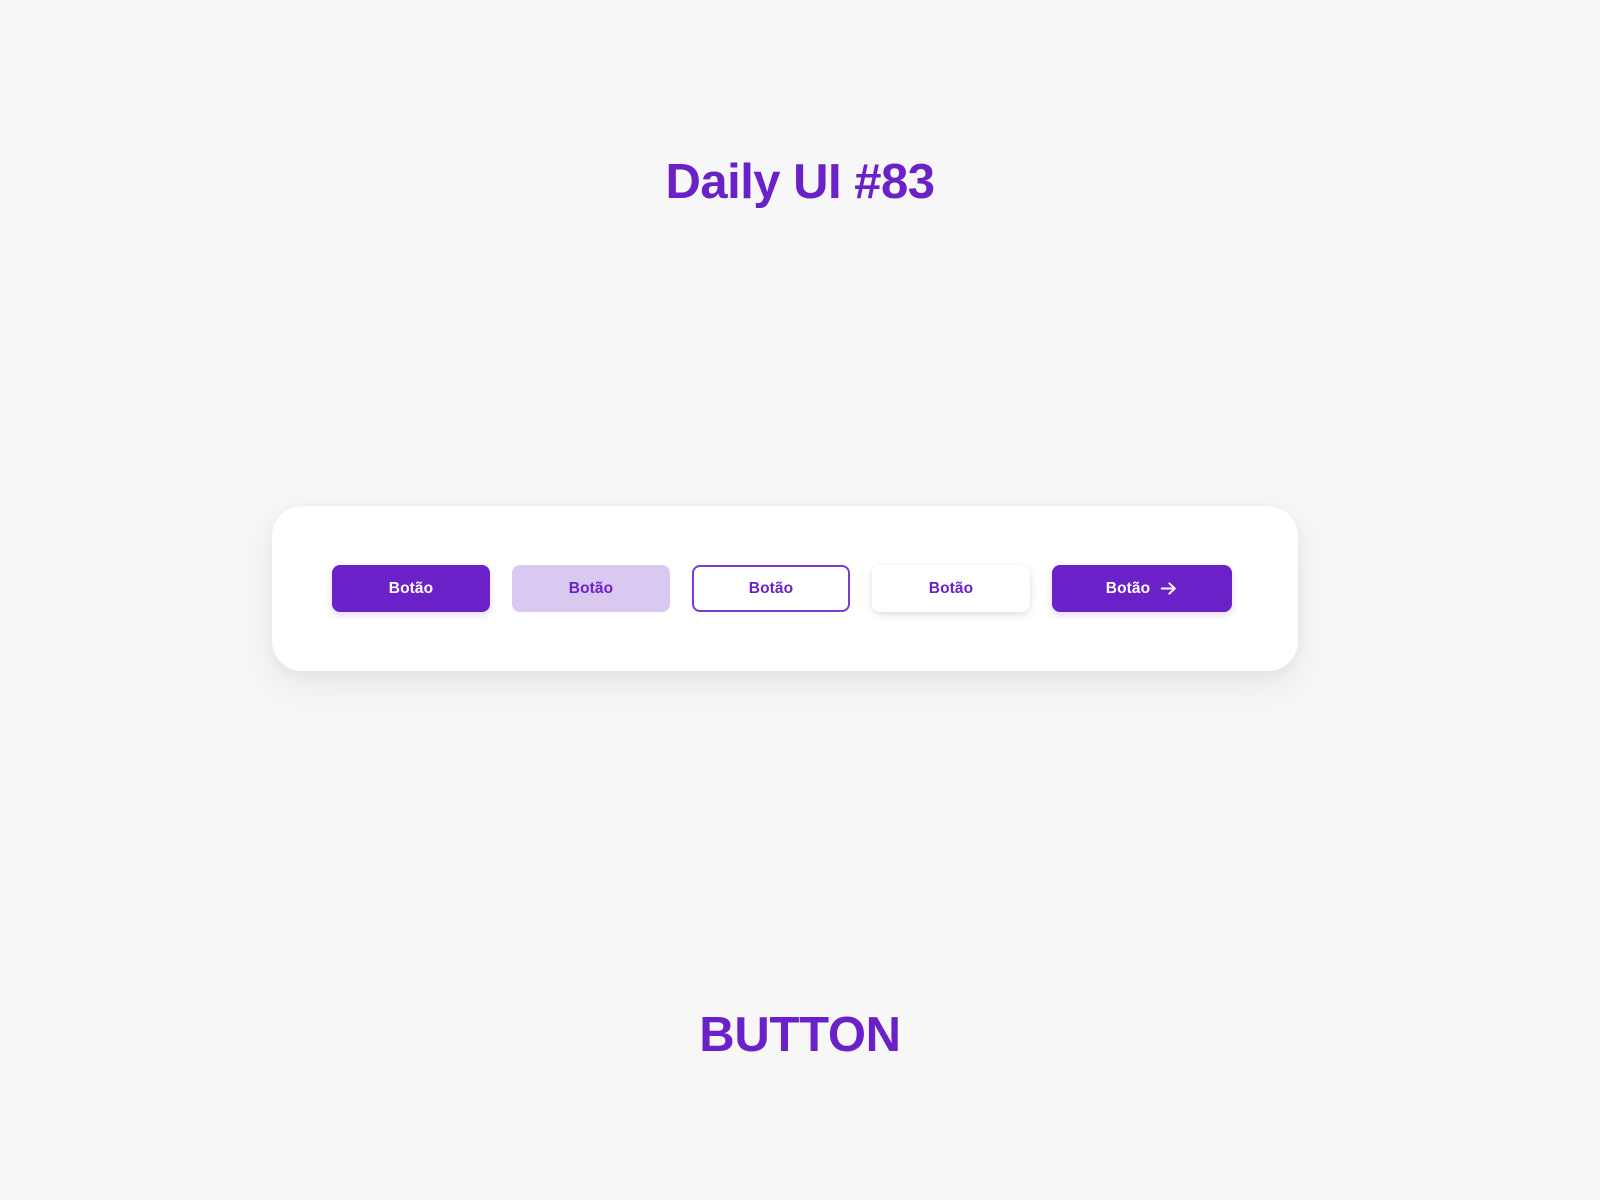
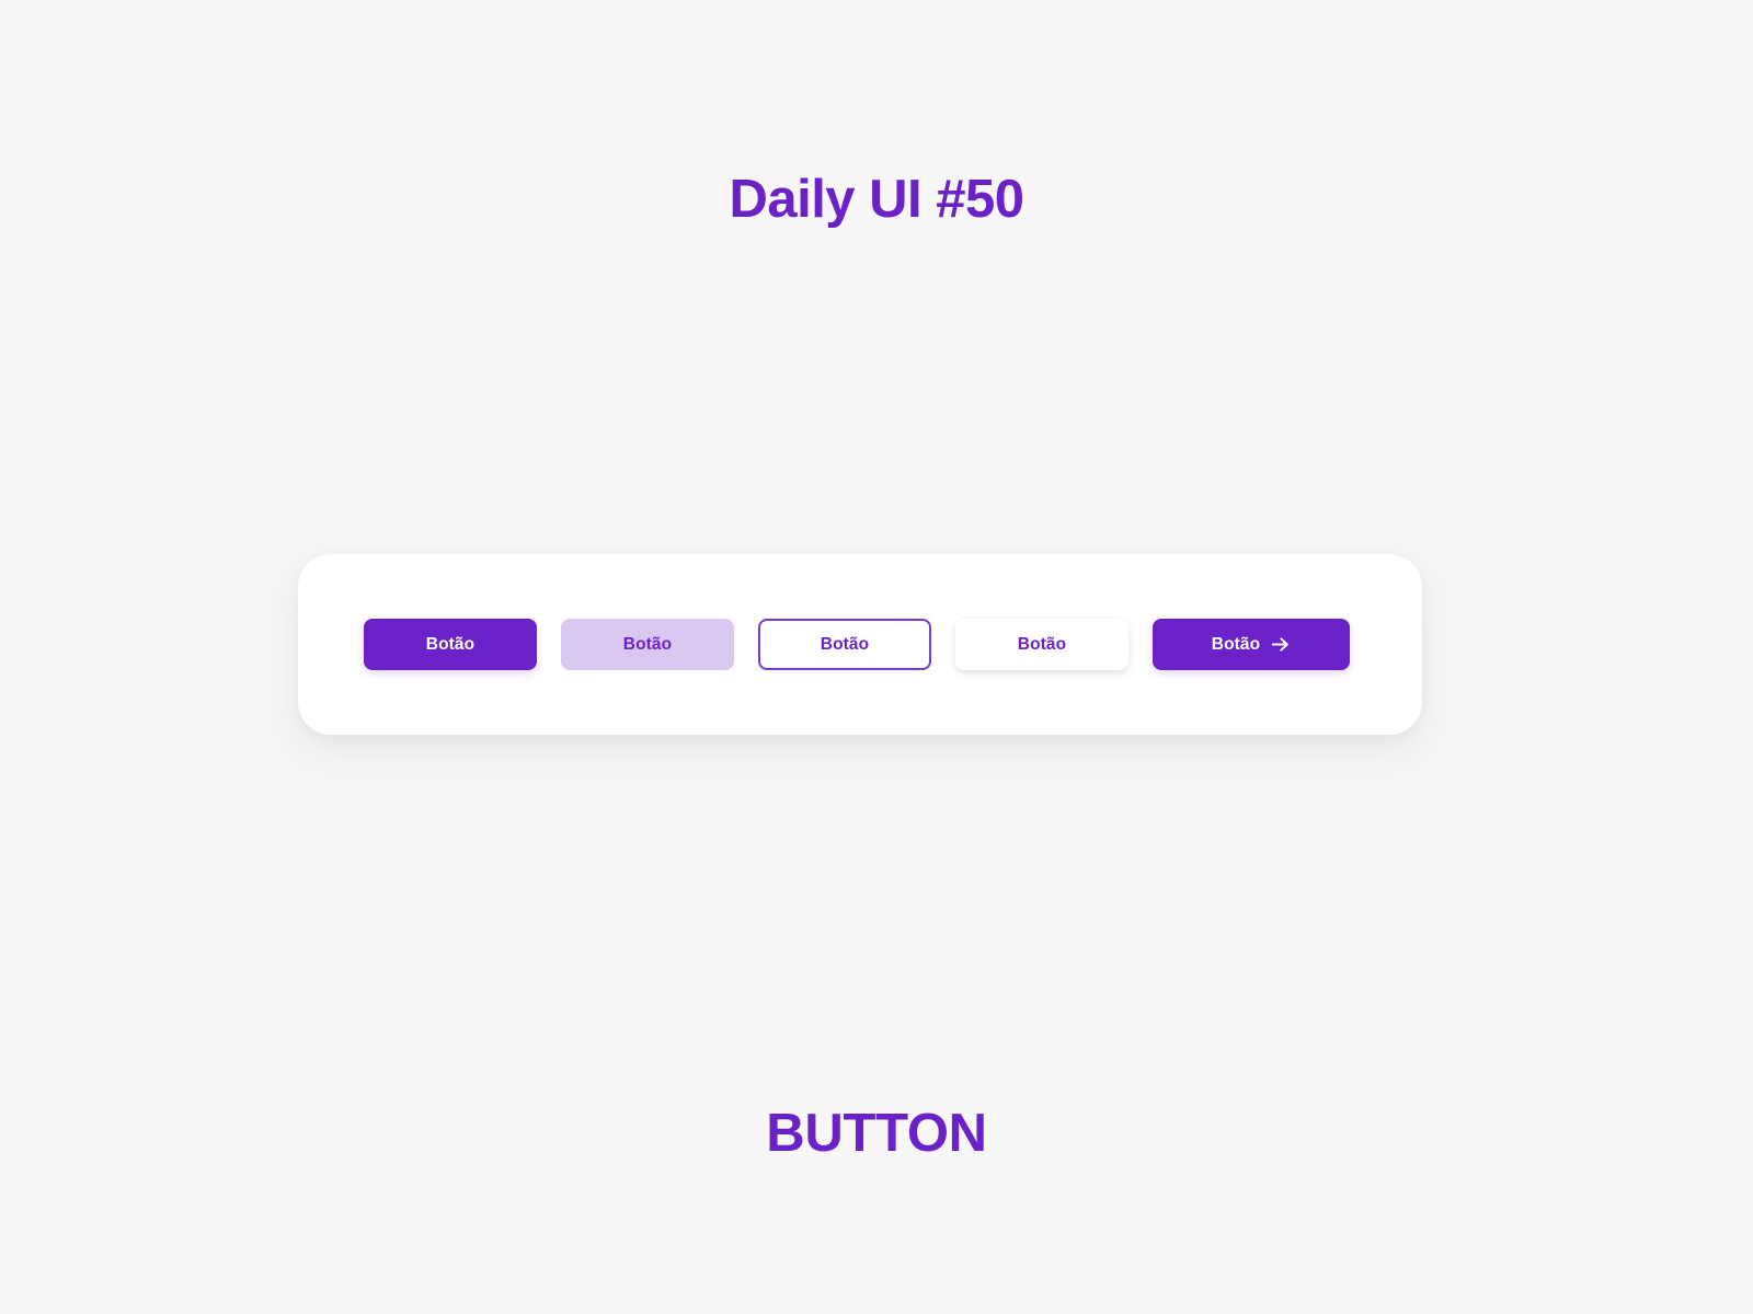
- Daily UI #83
+ Daily UI #50
  Botão
  Botão
  Botão
  Botão
  Botão
  BUTTON
